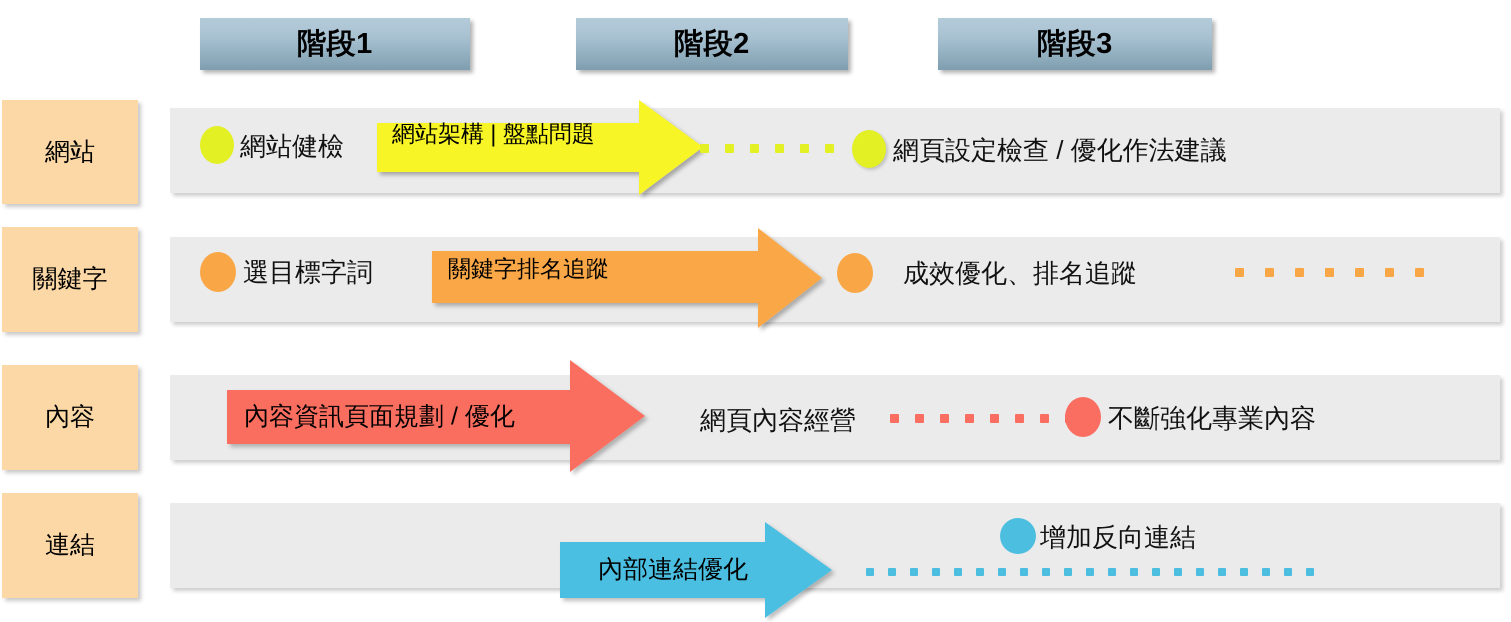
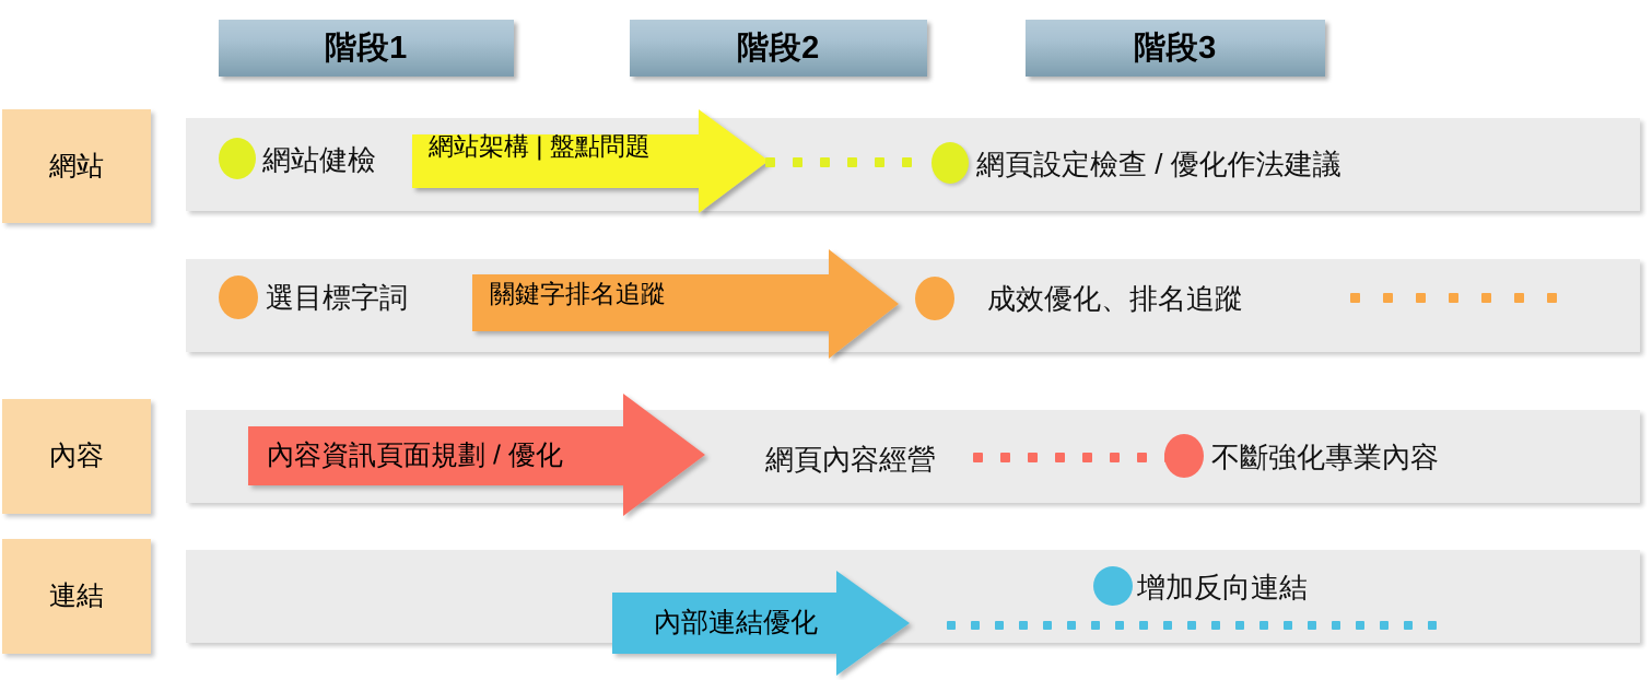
  階段1
  階段2
  階段3
  網站
- 關鍵字
  內容
  連結
  網站健檢
  網站架構 | 盤點問題
  網頁設定檢查 / 優化作法建議
  選目標字詞
  關鍵字排名追蹤
  成效優化、排名追蹤
  內容資訊頁面規劃 / 優化
  網頁內容經營
  不斷強化專業內容
  內部連結優化
  增加反向連結
